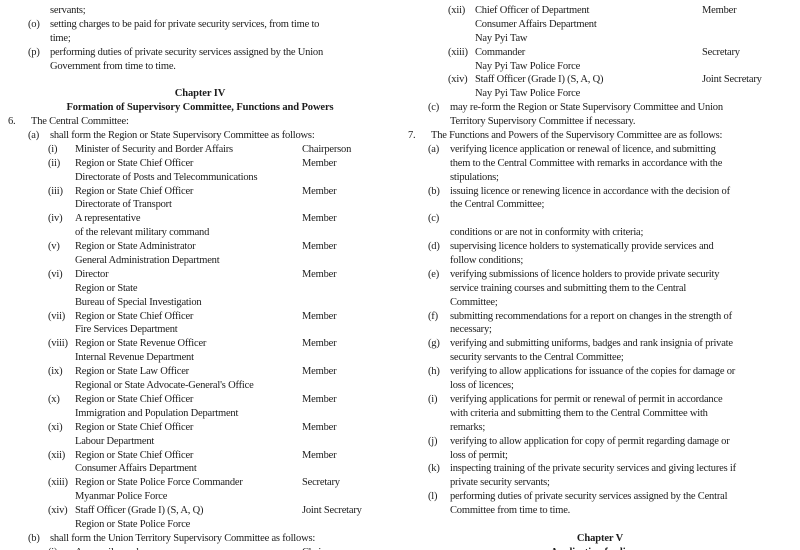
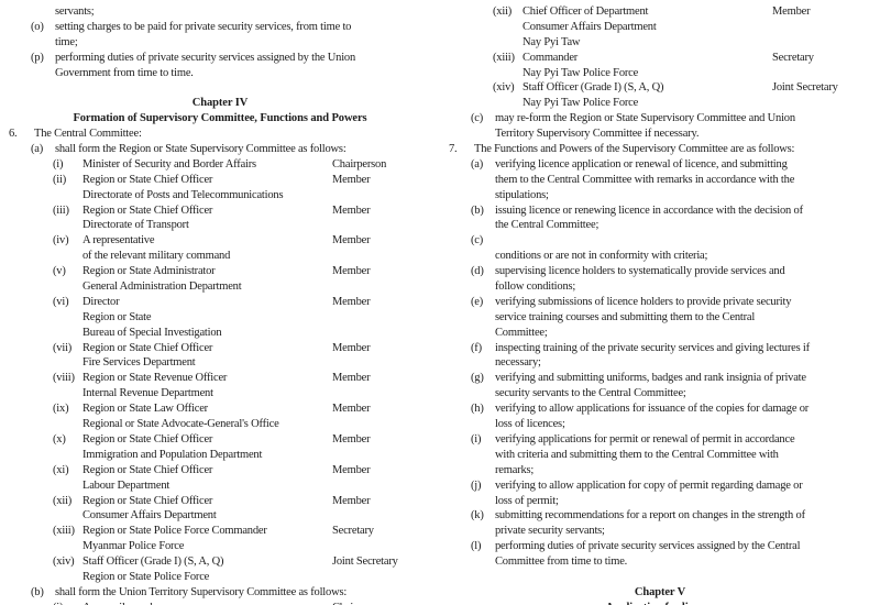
  servants;
  (o)
  setting charges to be paid for private security services, from time to
  time;
  (p)
  performing duties of private security services assigned by the Union
  Government from time to time.
  Chapter IV
  Formation of Supervisory Committee, Functions and Powers
  6.
  The Central Committee:
  (a)
  shall form the Region or State Supervisory Committee as follows:
  (i)
  Minister of Security and Border Affairs
  Chairperson
  (ii)
  Region or State Chief Officer
  Member
  Directorate of Posts and Telecommunications
  (iii)
  Region or State Chief Officer
  Member
  Directorate of Transport
  (iv)
  A representative
  Member
  of the relevant military command
  (v)
  Region or State Administrator
  Member
  General Administration Department
  (vi)
  Director
  Member
  Region or State
  Bureau of Special Investigation
  (vii)
  Region or State Chief Officer
  Member
  Fire Services Department
  (viii)
  Region or State Revenue Officer
  Member
  Internal Revenue Department
  (ix)
  Region or State Law Officer
  Member
  Regional or State Advocate-General's Office
  (x)
  Region or State Chief Officer
  Member
  Immigration and Population Department
  (xi)
  Region or State Chief Officer
  Member
  Labour Department
  (xii)
  Region or State Chief Officer
  Member
  Consumer Affairs Department
  (xiii)
  Region or State Police Force Commander
  Secretary
  Myanmar Police Force
  (xiv)
  Staff Officer (Grade I) (S, A, Q)
  Joint Secretary
  Region or State Police Force
  (b)
  shall form the Union Territory Supervisory Committee as follows:
  (xii)
  Chief Officer of Department
  Member
  Consumer Affairs Department
  Nay Pyi Taw
  (xiii)
  Commander
  Secretary
  Nay Pyi Taw Police Force
  (xiv)
  Staff Officer (Grade I) (S, A, Q)
  Joint Secretary
  Nay Pyi Taw Police Force
  (c)
  may re-form the Region or State Supervisory Committee and Union
  Territory Supervisory Committee if necessary.
  7.
  The Functions and Powers of the Supervisory Committee are as follows:
  (a)
  verifying licence application or renewal of licence, and submitting
  them to the Central Committee with remarks in accordance with the
  stipulations;
  (b)
  issuing licence or renewing licence in accordance with the decision of
  the Central Committee;
  (c)
  conditions or are not in conformity with criteria;
  (d)
  supervising licence holders to systematically provide services and
  follow conditions;
  (e)
  verifying submissions of licence holders to provide private security
  service training courses and submitting them to the Central
  Committee;
  (f)
- submitting recommendations for a report on changes in the strength of
+ inspecting training of the private security services and giving lectures if
  necessary;
  (g)
  verifying and submitting uniforms, badges and rank insignia of private
  security servants to the Central Committee;
  (h)
  verifying to allow applications for issuance of the copies for damage or
  loss of licences;
  (i)
  verifying applications for permit or renewal of permit in accordance
  with criteria and submitting them to the Central Committee with
  remarks;
  (j)
  verifying to allow application for copy of permit regarding damage or
  loss of permit;
  (k)
- inspecting training of the private security services and giving lectures if
+ submitting recommendations for a report on changes in the strength of
  private security servants;
  (l)
  performing duties of private security services assigned by the Central
  Committee from time to time.
  Chapter V
